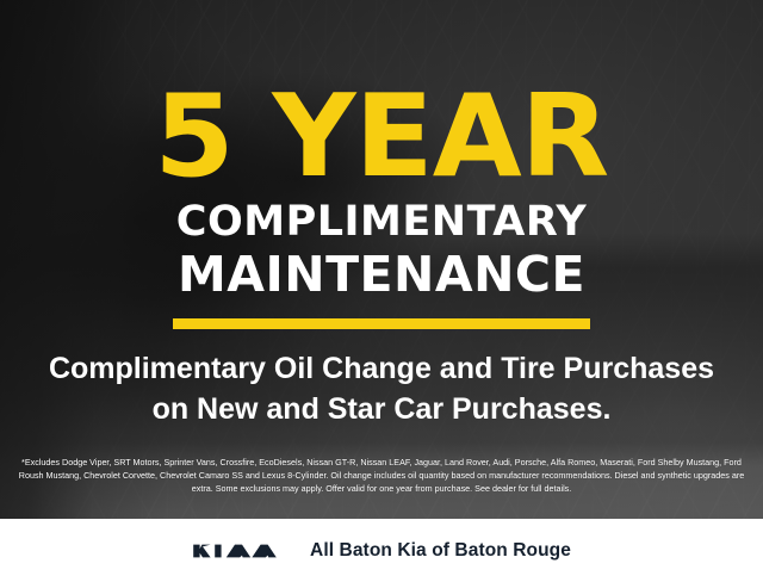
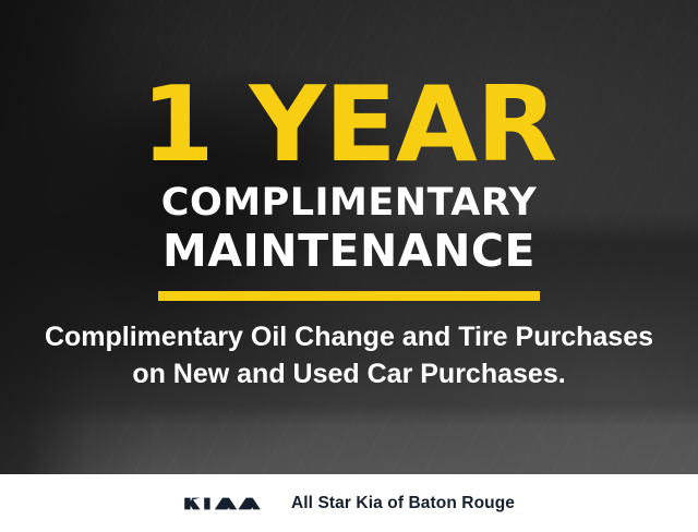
- 5 YEAR
+ 1 YEAR
  COMPLIMENTARY
  MAINTENANCE
  Complimentary Oil Change and Tire Purchases
- on New and Star Car Purchases.
+ on New and Used Car Purchases.
- *Excludes Dodge Viper, SRT Motors, Sprinter Vans, Crossfire, EcoDiesels, Nissan GT-R, Nissan LEAF, Jaguar, Land Rover, Audi, Porsche, Alfa Romeo, Maserati, Ford Shelby Mustang, Ford Roush Mustang, Chevrolet Corvette, Chevrolet Camaro SS and Lexus 8-Cylinder. Oil change includes oil quantity based on manufacturer recommendations. Diesel and synthetic upgrades are extra. Some exclusions may apply. Offer valid for one year from purchase. See dealer for full details.
- All Baton Kia of Baton Rouge
+ All Star Kia of Baton Rouge
